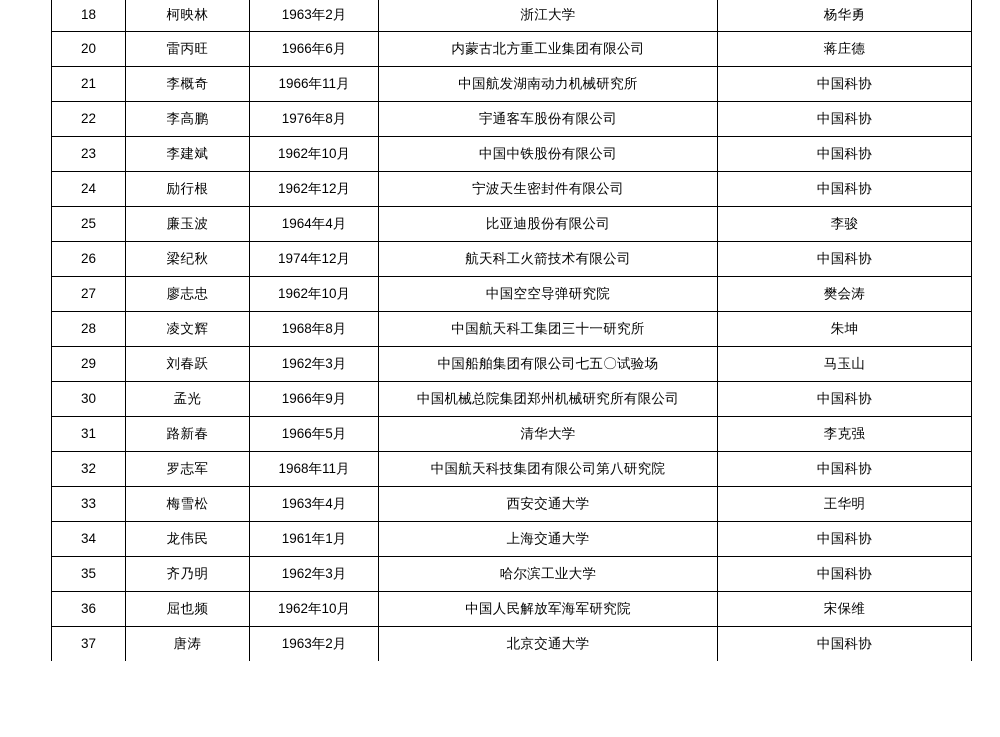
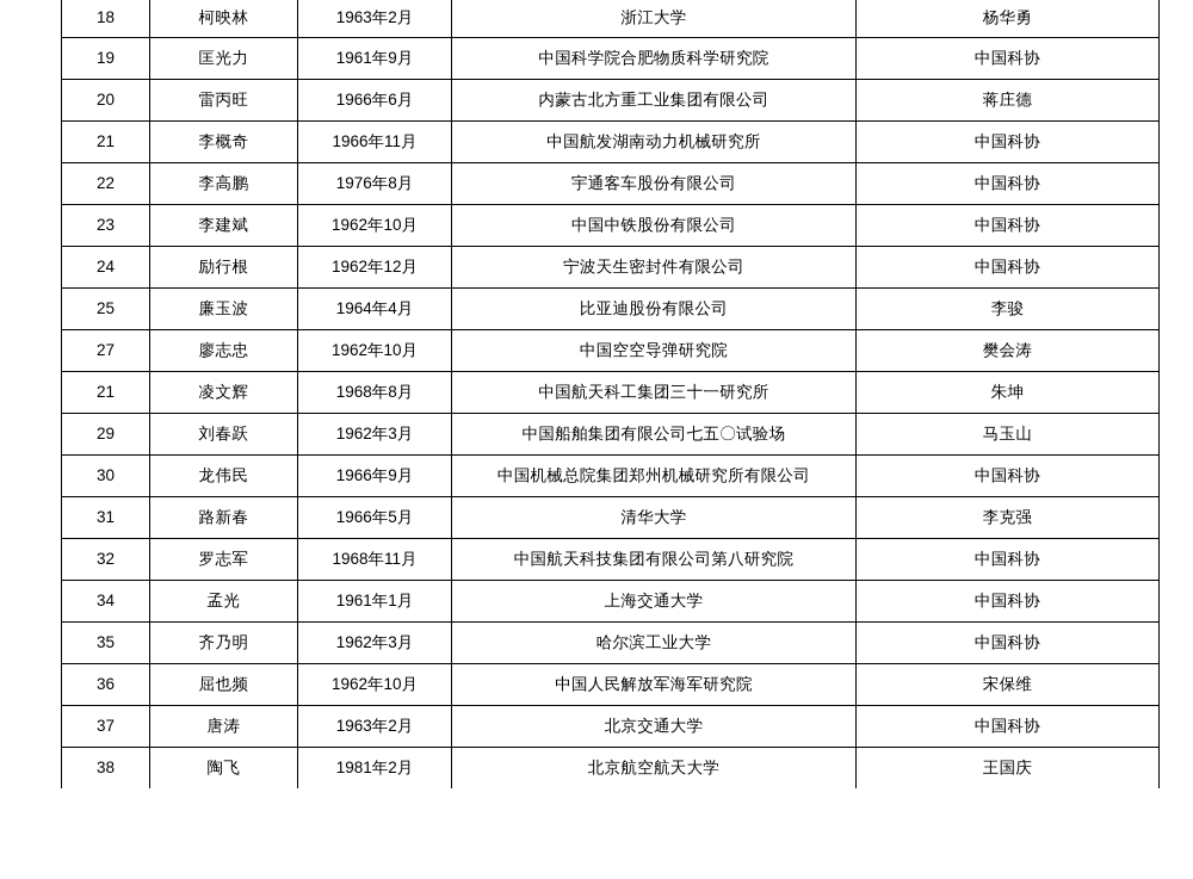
  18	柯映林	1963年2月	浙江大学	杨华勇
+ 19	匡光力	1961年9月	中国科学院合肥物质科学研究院	中国科协
  20	雷丙旺	1966年6月	内蒙古北方重工业集团有限公司	蒋庄德
  21	李概奇	1966年11月	中国航发湖南动力机械研究所	中国科协
  22	李高鹏	1976年8月	宇通客车股份有限公司	中国科协
  23	李建斌	1962年10月	中国中铁股份有限公司	中国科协
  24	励行根	1962年12月	宁波天生密封件有限公司	中国科协
  25	廉玉波	1964年4月	比亚迪股份有限公司	李骏
- 26	梁纪秋	1974年12月	航天科工火箭技术有限公司	中国科协
  27	廖志忠	1962年10月	中国空空导弹研究院	樊会涛
- 28	凌文辉	1968年8月	中国航天科工集团三十一研究所	朱坤
+ 21	凌文辉	1968年8月	中国航天科工集团三十一研究所	朱坤
  29	刘春跃	1962年3月	中国船舶集团有限公司七五〇试验场	马玉山
- 30	孟光	1966年9月	中国机械总院集团郑州机械研究所有限公司	中国科协
+ 30	龙伟民	1966年9月	中国机械总院集团郑州机械研究所有限公司	中国科协
  31	路新春	1966年5月	清华大学	李克强
  32	罗志军	1968年11月	中国航天科技集团有限公司第八研究院	中国科协
- 33	梅雪松	1963年4月	西安交通大学	王华明
- 34	龙伟民	1961年1月	上海交通大学	中国科协
+ 34	孟光	1961年1月	上海交通大学	中国科协
  35	齐乃明	1962年3月	哈尔滨工业大学	中国科协
  36	屈也频	1962年10月	中国人民解放军海军研究院	宋保维
  37	唐涛	1963年2月	北京交通大学	中国科协
+ 38	陶飞	1981年2月	北京航空航天大学	王国庆
